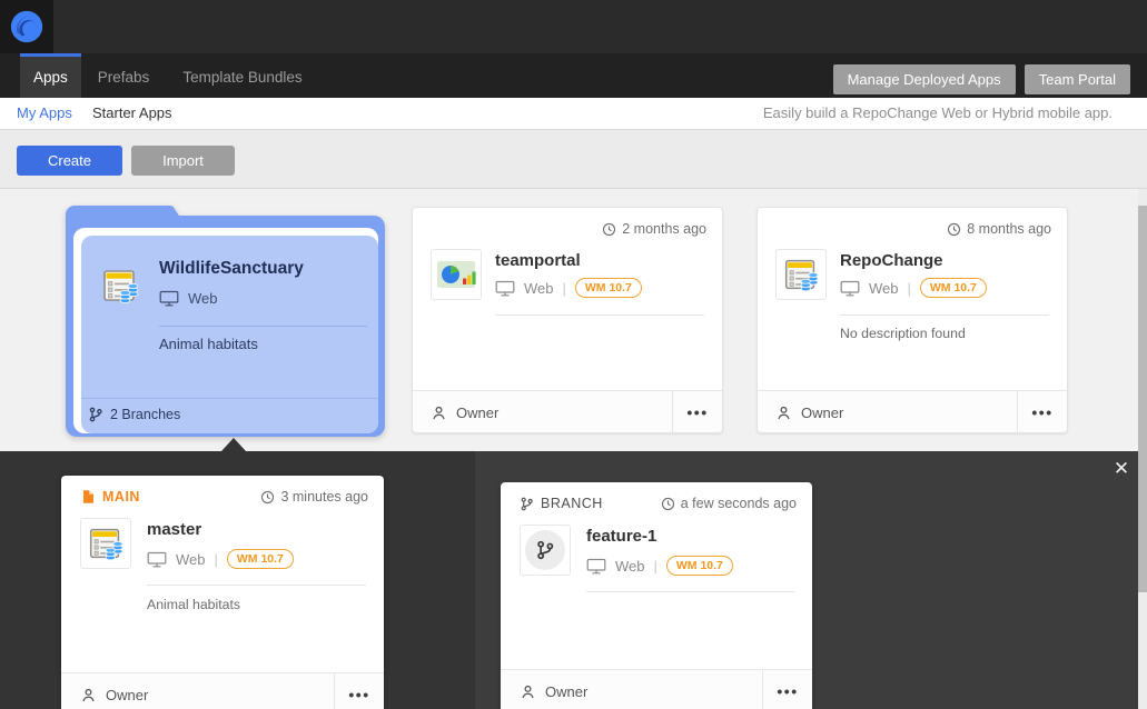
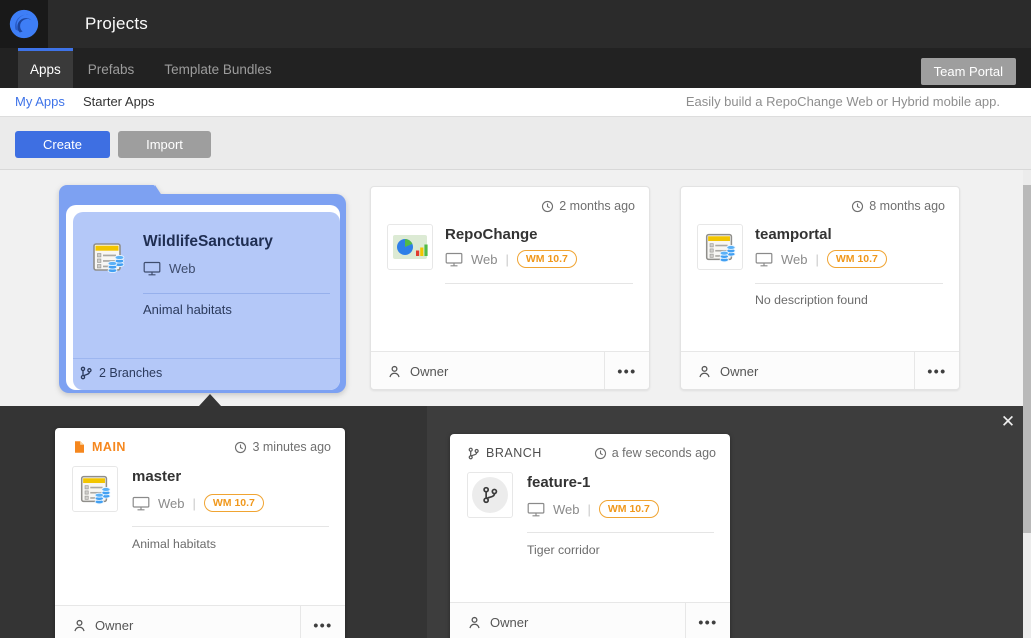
+ Projects
  Apps
  Prefabs
  Template Bundles
- Manage Deployed Apps
  Team Portal
  My Apps
  Starter Apps
  Easily build a RepoChange Web or Hybrid mobile app.
  Create
  Import
  WildlifeSanctuary
  Web
  Animal habitats
  2 Branches
  2 months ago
- teamportal
+ RepoChange
  Web
  |
  WM 10.7
  Owner
  •••
  8 months ago
- RepoChange
+ teamportal
  Web
  |
  WM 10.7
  No description found
  Owner
  •••
  ✕
  MAIN
  3 minutes ago
  master
  Web
  |
  WM 10.7
  Animal habitats
  Owner
  •••
  BRANCH
  a few seconds ago
  feature-1
  Web
  |
  WM 10.7
+ Tiger corridor
  Owner
  •••
